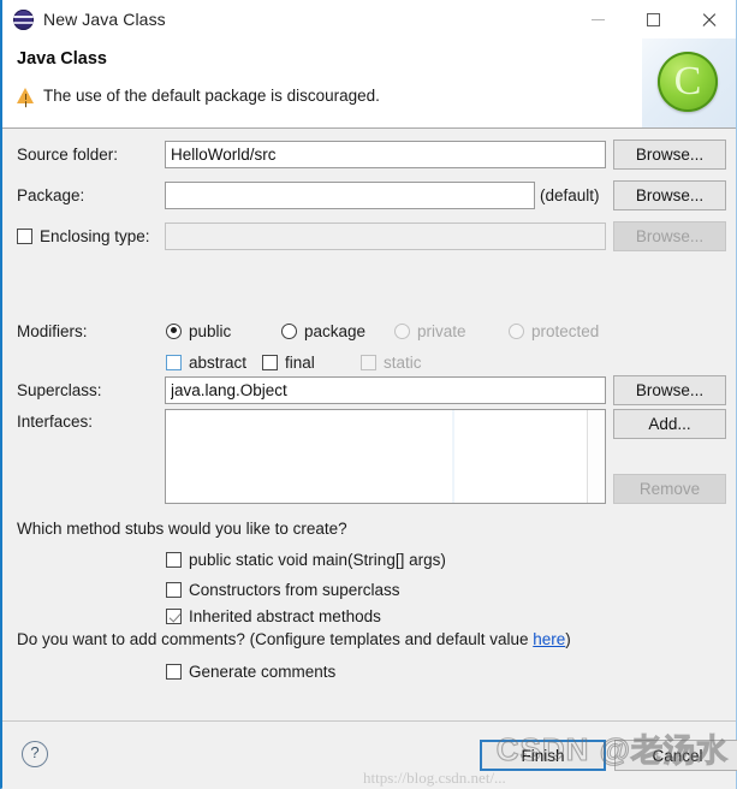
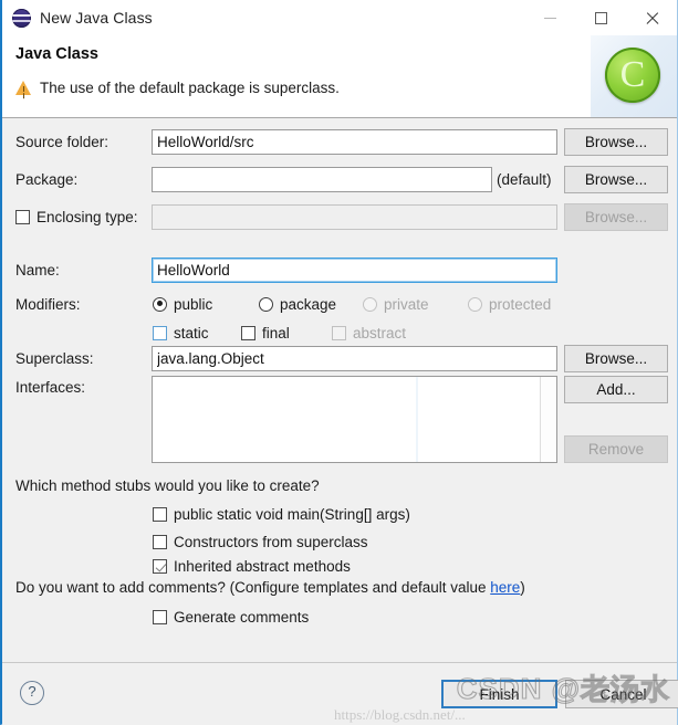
  New Java Class
  Java Class
- The use of the default package is discouraged.
+ The use of the default package is superclass.
  C
  Source folder:
  HelloWorld/src
  Browse...
  Package:
  (default)
  Browse...
  Enclosing type:
  Browse...
+ Name:
+ HelloWorld
  Modifiers:
  public
  package
  private
  protected
- abstract
+ static
  final
- static
+ abstract
  Superclass:
  java.lang.Object
  Browse...
  Interfaces:
  Add...
  Remove
  Which method stubs would you like to create?
  public static void main(String[] args)
  Constructors from superclass
  Inherited abstract methods
  Do you want to add comments? (Configure templates and default value here)
  Generate comments
  ?
  Finish
  Cancel
  https://blog.csdn.net/...
  CSDN @老汤水
